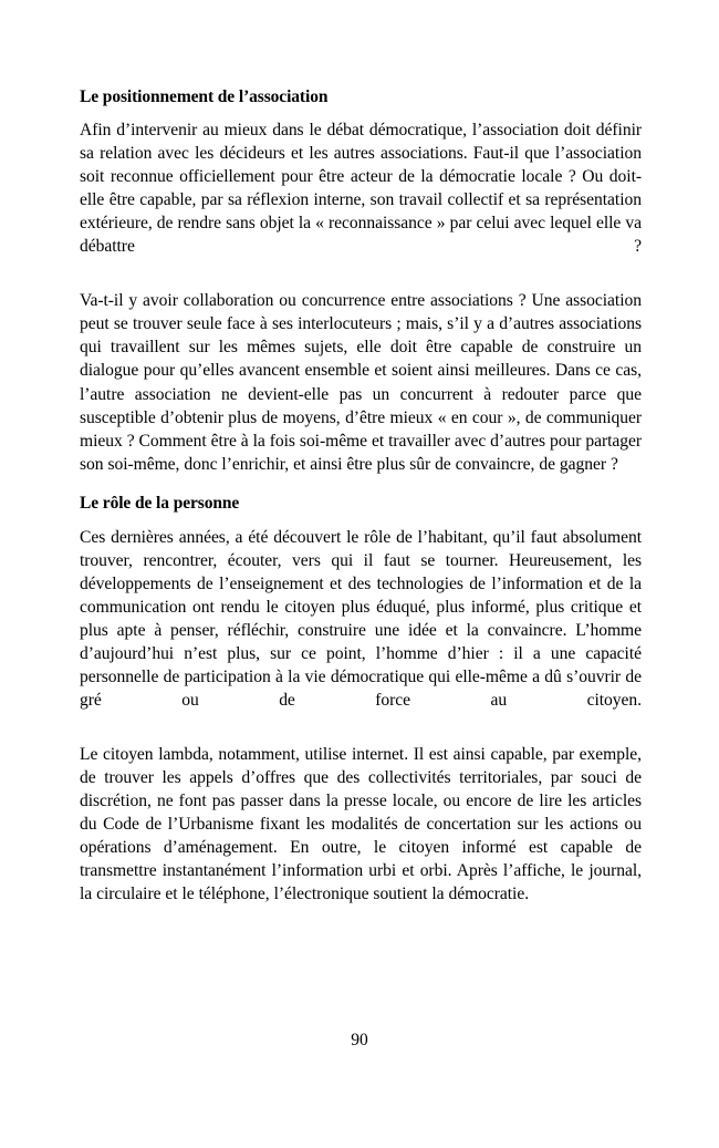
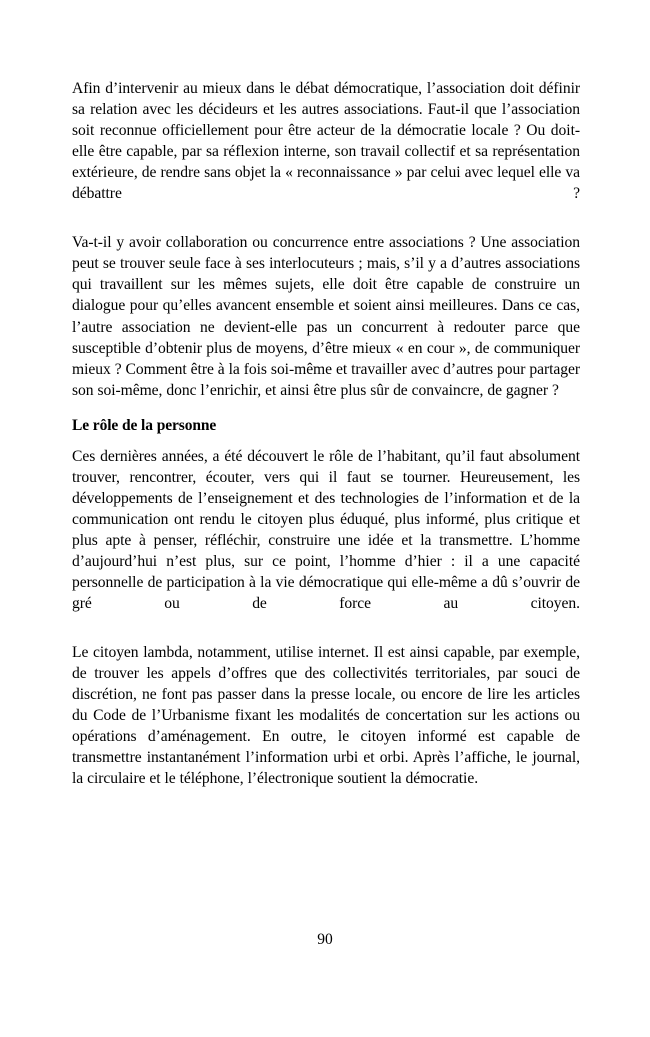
- Le positionnement de l’association
  Afin d’intervenir au mieux dans le débat démocratique, l’association doit définir sa relation avec les décideurs et les autres associations. Faut-il que l’association soit reconnue officiellement pour être acteur de la démocratie locale ? Ou doit-elle être capable, par sa réflexion interne, son travail collectif et sa représentation extérieure, de rendre sans objet la « reconnaissance » par celui avec lequel elle va débattre ?
  Va-t-il y avoir collaboration ou concurrence entre associations ? Une association peut se trouver seule face à ses interlocuteurs ; mais, s’il y a d’autres associations qui travaillent sur les mêmes sujets, elle doit être capable de construire un dialogue pour qu’elles avancent ensemble et soient ainsi meilleures. Dans ce cas, l’autre association ne devient-elle pas un concurrent à redouter parce que susceptible d’obtenir plus de moyens, d’être mieux « en cour », de communiquer mieux ? Comment être à la fois soi-même et travailler avec d’autres pour partager son soi-même, donc l’enrichir, et ainsi être plus sûr de convaincre, de gagner ?
  Le rôle de la personne
- Ces dernières années, a été découvert le rôle de l’habitant, qu’il faut absolument trouver, rencontrer, écouter, vers qui il faut se tourner. Heureusement, les développements de l’enseignement et des technologies de l’information et de la communication ont rendu le citoyen plus éduqué, plus informé, plus critique et plus apte à penser, réfléchir, construire une idée et la convaincre. L’homme d’aujourd’hui n’est plus, sur ce point, l’homme d’hier : il a une capacité personnelle de participation à la vie démocratique qui elle-même a dû s’ouvrir de gré ou de force au citoyen.
+ Ces dernières années, a été découvert le rôle de l’habitant, qu’il faut absolument trouver, rencontrer, écouter, vers qui il faut se tourner. Heureusement, les développements de l’enseignement et des technologies de l’information et de la communication ont rendu le citoyen plus éduqué, plus informé, plus critique et plus apte à penser, réfléchir, construire une idée et la transmettre. L’homme d’aujourd’hui n’est plus, sur ce point, l’homme d’hier : il a une capacité personnelle de participation à la vie démocratique qui elle-même a dû s’ouvrir de gré ou de force au citoyen.
  Le citoyen lambda, notamment, utilise internet. Il est ainsi capable, par exemple, de trouver les appels d’offres que des collectivités territoriales, par souci de discrétion, ne font pas passer dans la presse locale, ou encore de lire les articles du Code de l’Urbanisme fixant les modalités de concertation sur les actions ou opérations d’aménagement. En outre, le citoyen informé est capable de transmettre instantanément l’information urbi et orbi. Après l’affiche, le journal, la circulaire et le téléphone, l’électronique soutient la démocratie.
  90
